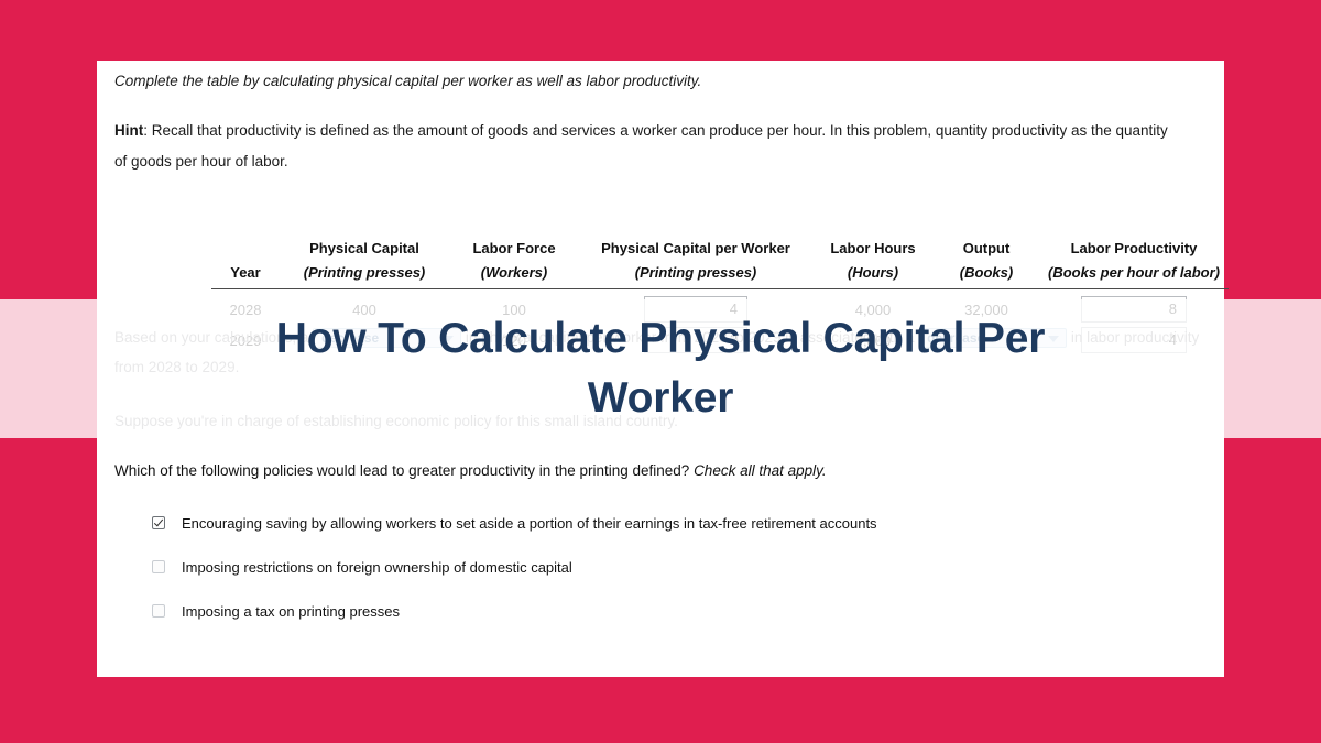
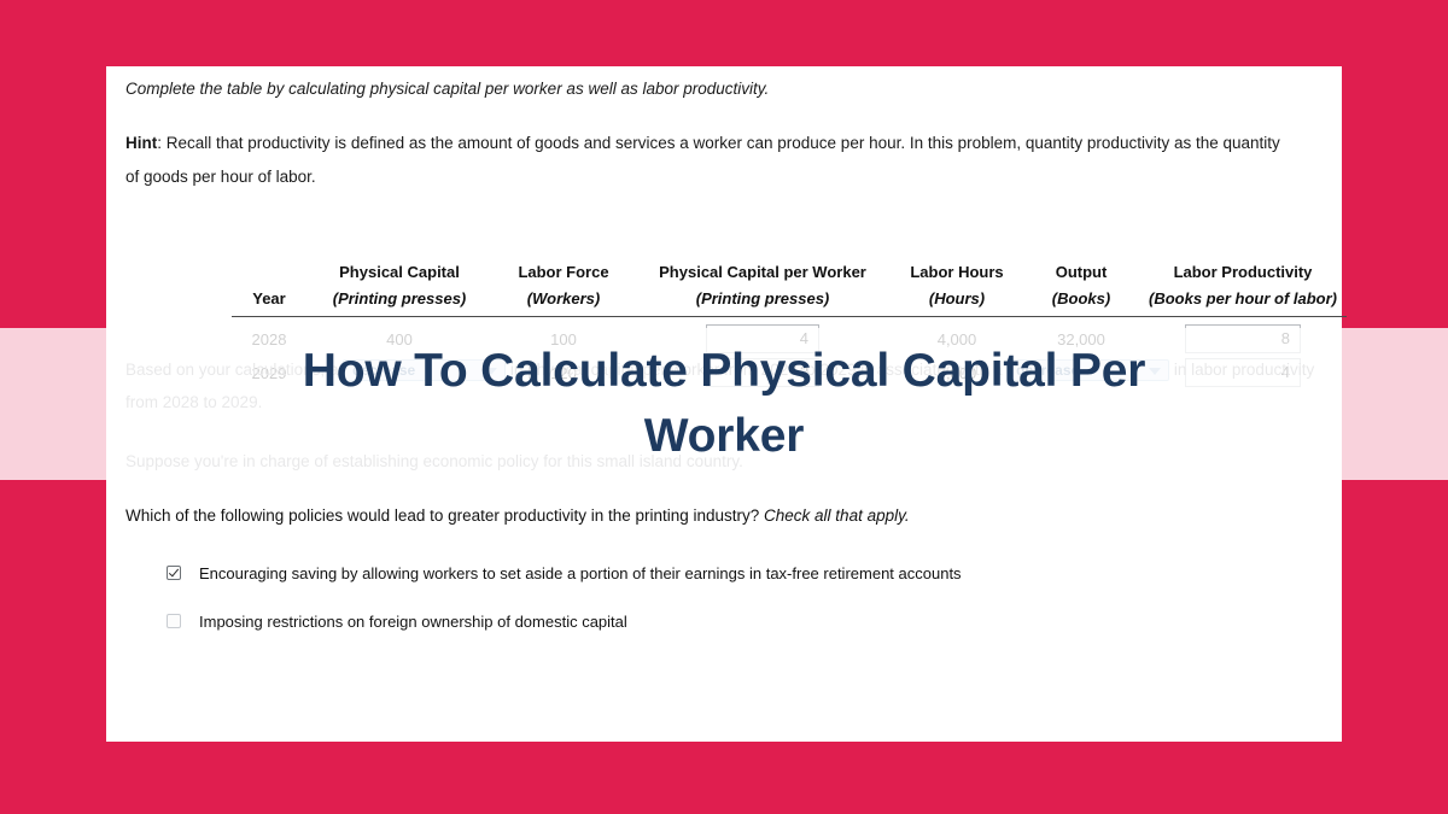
  Complete the table by calculating physical capital per worker as well as labor productivity.
  Hint: Recall that productivity is defined as the amount of goods and services a worker can produce per hour. In this problem, quantity productivity as the quantity of goods per hour of labor.
  Year	Physical Capital (Printing presses)	Labor Force (Workers)	Physical Capital per Worker (Printing presses)	Labor Hours (Hours)	Output (Books)	Labor Productivity (Books per hour of labor)
  2028	400	100	4	4,000	32,000	8
  Based on your calculations, a decrease in physical capital per worker from 2028 to 2029 is associated with a decrease in labor productivity
- Which of the following policies would lead to greater productivity in the printing defined? Check all that apply.
+ Which of the following policies would lead to greater productivity in the printing industry? Check all that apply.
  Encouraging saving by allowing workers to set aside a portion of their earnings in tax-free retirement accounts
  Imposing restrictions on foreign ownership of domestic capital
- Imposing a tax on printing presses
  How To Calculate Physical Capital Per Worker
